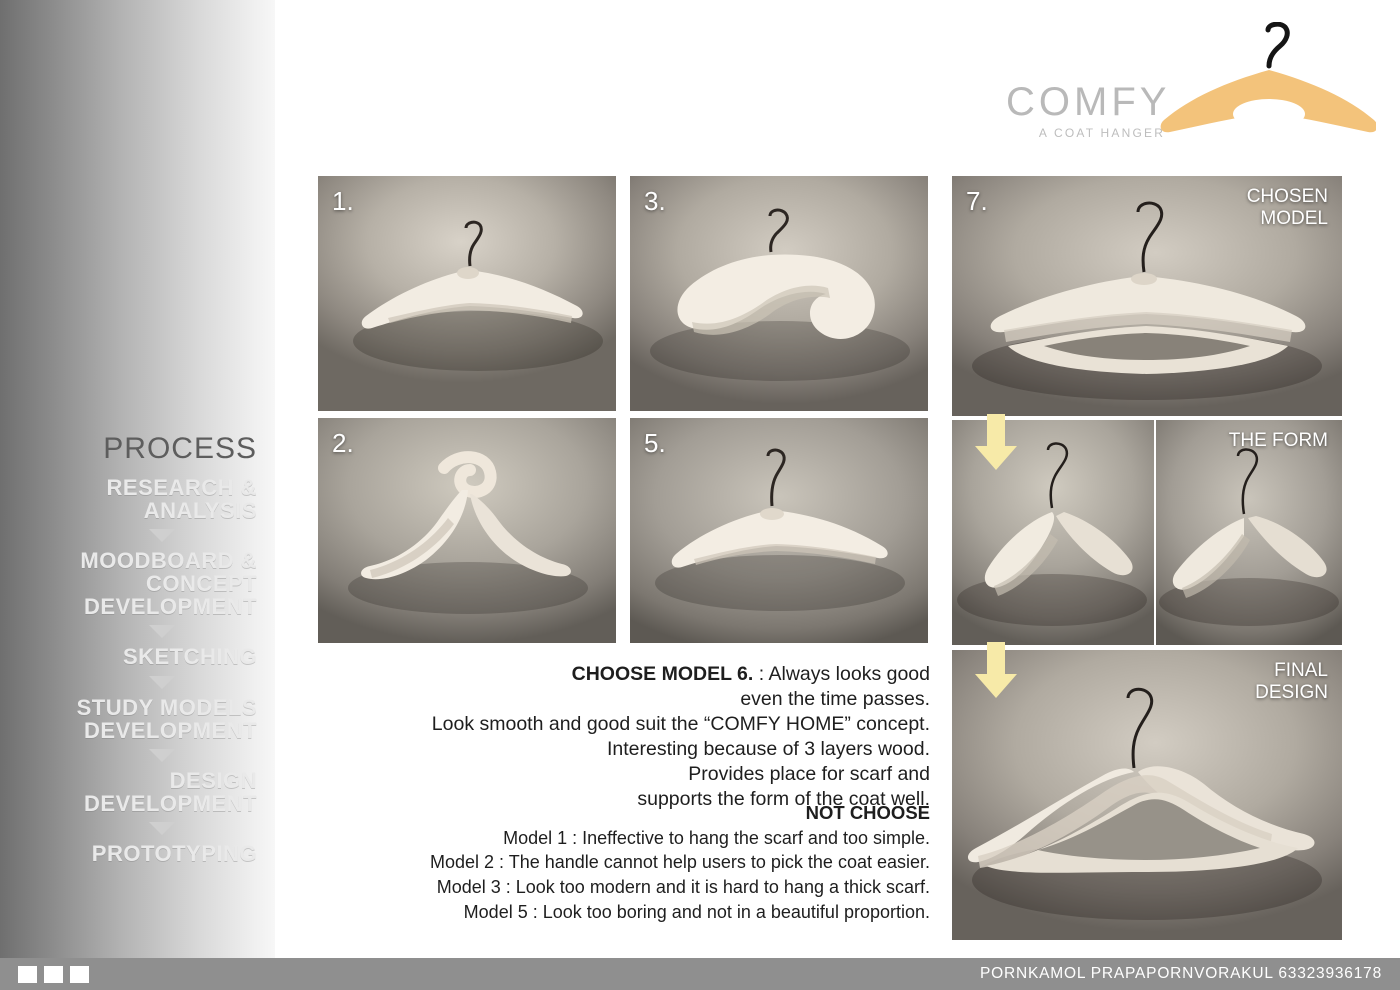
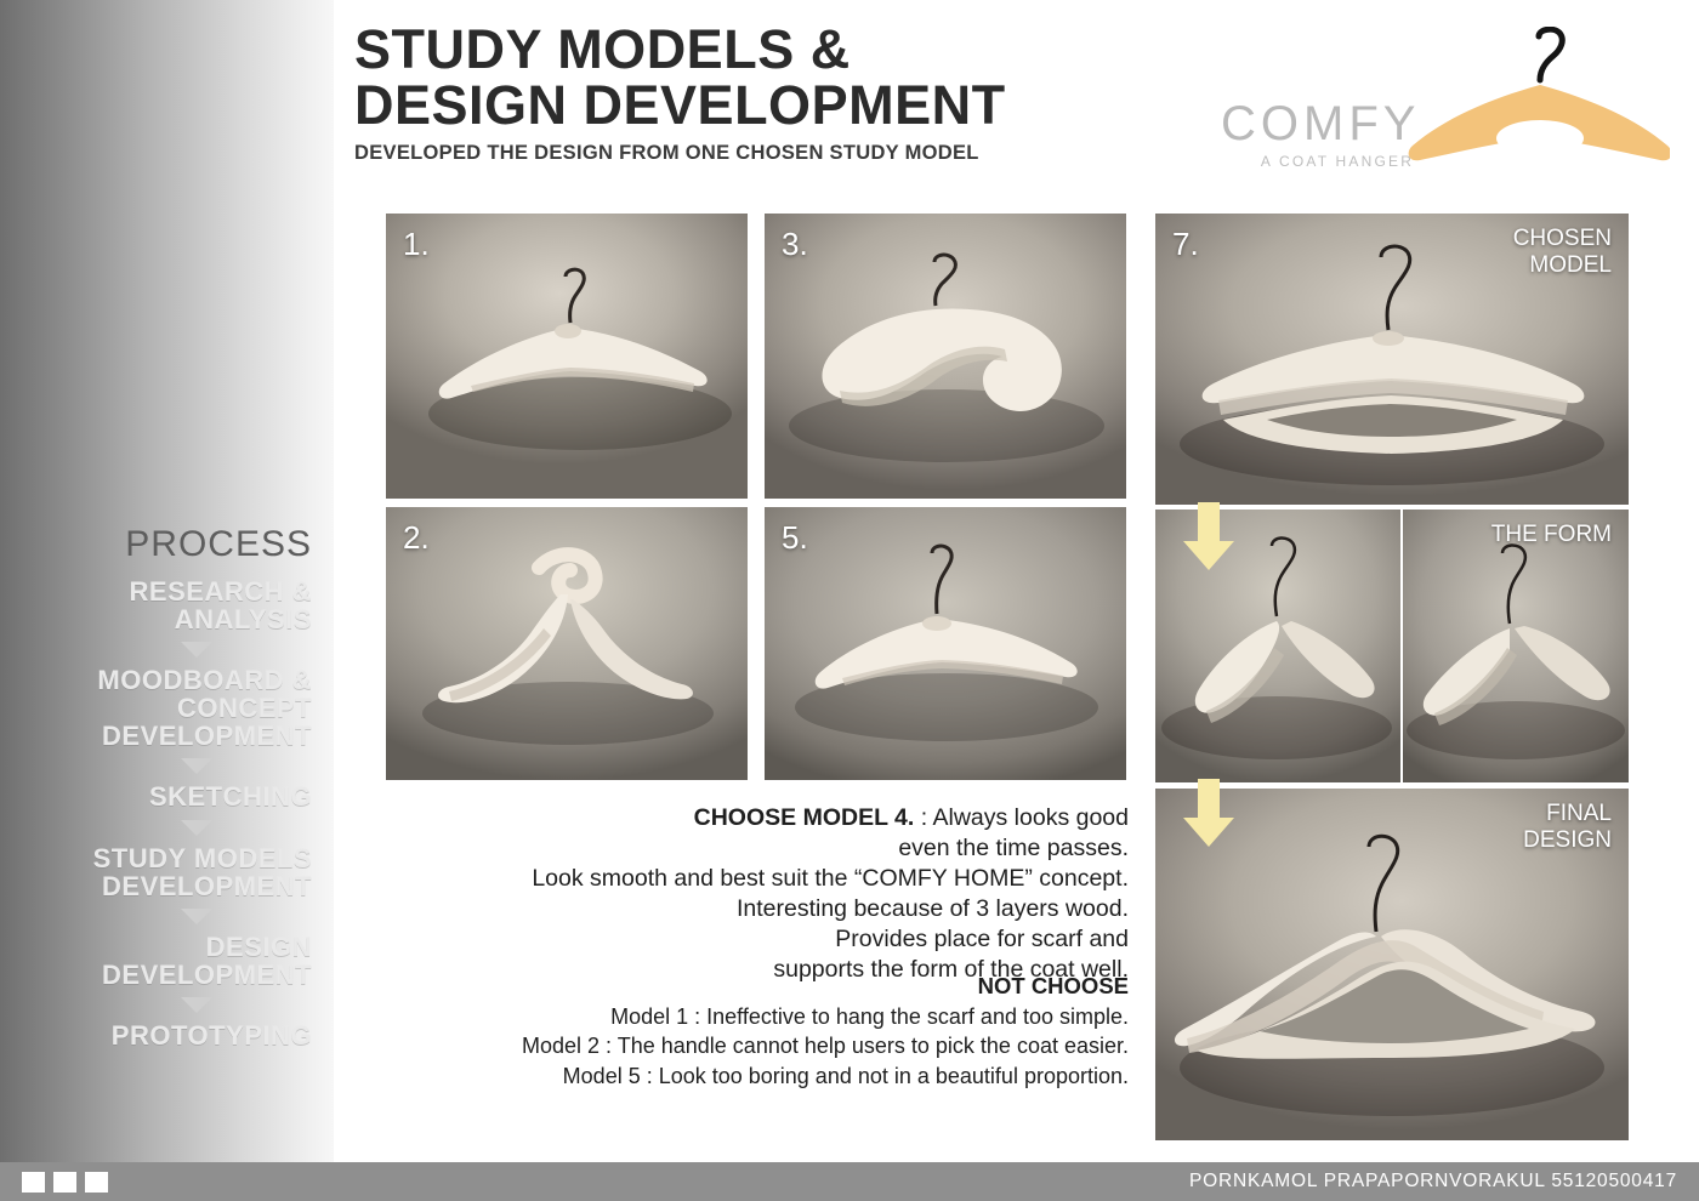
  PROCESS
  RESEARCH &
  ANALYSIS
  MOODBOARD &
  CONCEPT
  DEVELOPMENT
  SKETCHING
  STUDY MODELS
  DEVELOPMENT
  DESIGN
  DEVELOPMENT
  PROTOTYPING
+ STUDY MODELS &
+ DESIGN DEVELOPMENT
+ DEVELOPED THE DESIGN FROM ONE CHOSEN STUDY MODEL
  COMFY
  A COAT HANGER
  1.
  3.
  2.
  5.
  7.
  CHOSEN
  MODEL
  THE FORM
  FINAL
  DESIGN
- CHOOSE MODEL 6. : Always looks good
+ CHOOSE MODEL 4. : Always looks good
  even the time passes.
- Look smooth and good suit the “COMFY HOME” concept.
+ Look smooth and best suit the “COMFY HOME” concept.
  Interesting because of 3 layers wood.
  Provides place for scarf and
  supports the form of the coat well.
  NOT CHOOSE
  Model 1 : Ineffective to hang the scarf and too simple.
  Model 2 : The handle cannot help users to pick the coat easier.
- Model 3 : Look too modern and it is hard to hang a thick scarf.
  Model 5 : Look too boring and not in a beautiful proportion.
- PORNKAMOL PRAPAPORNVORAKUL 63323936178
+ PORNKAMOL PRAPAPORNVORAKUL 55120500417
